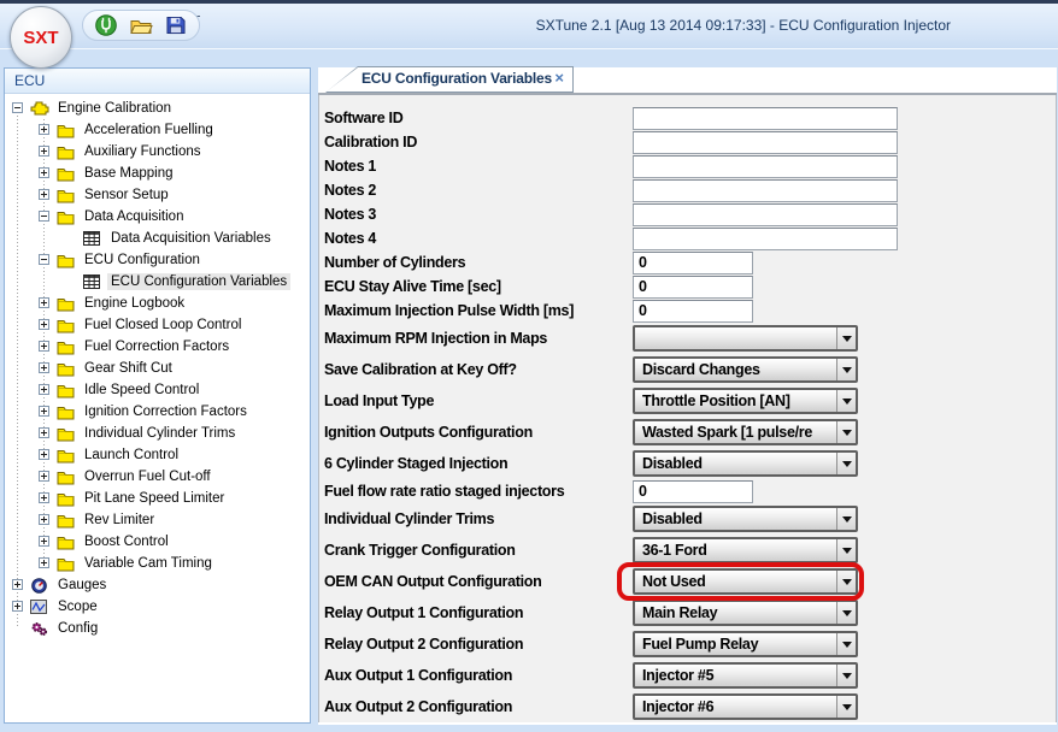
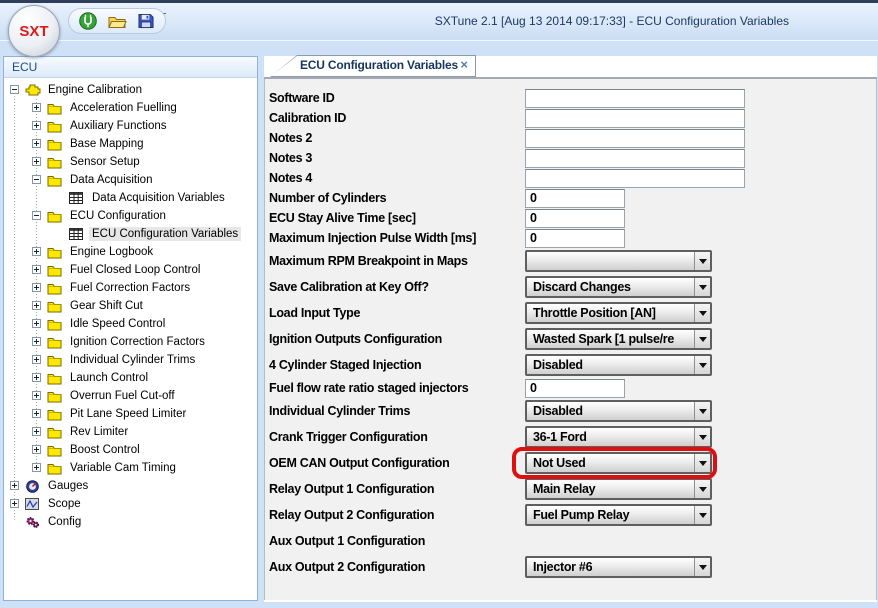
- SXTune 2.1 [Aug 13 2014 09:17:33] - ECU Configuration Injector
+ SXTune 2.1 [Aug 13 2014 09:17:33] - ECU Configuration Variables
  SXT
  ECU
  Engine Calibration
  Acceleration Fuelling
  Auxiliary Functions
  Base Mapping
  Sensor Setup
  Data Acquisition
  Data Acquisition Variables
  ECU Configuration
  ECU Configuration Variables
  Engine Logbook
  Fuel Closed Loop Control
  Fuel Correction Factors
  Gear Shift Cut
  Idle Speed Control
  Ignition Correction Factors
  Individual Cylinder Trims
  Launch Control
  Overrun Fuel Cut-off
  Pit Lane Speed Limiter
  Rev Limiter
  Boost Control
  Variable Cam Timing
  Gauges
  Scope
  Config
  ECU Configuration Variables
  ×
  Software ID
  Calibration ID
- Notes 1
  Notes 2
  Notes 3
  Notes 4
  Number of Cylinders
  0
  ECU Stay Alive Time [sec]
  0
  Maximum Injection Pulse Width [ms]
  0
- Maximum RPM Injection in Maps
+ Maximum RPM Breakpoint in Maps
  Save Calibration at Key Off?
  Discard Changes
  Load Input Type
  Throttle Position [AN]
  Ignition Outputs Configuration
  Wasted Spark [1 pulse/re
- 6 Cylinder Staged Injection
+ 4 Cylinder Staged Injection
  Disabled
  Fuel flow rate ratio staged injectors
  0
  Individual Cylinder Trims
  Disabled
  Crank Trigger Configuration
  36-1 Ford
  OEM CAN Output Configuration
  Not Used
  Relay Output 1 Configuration
  Main Relay
  Relay Output 2 Configuration
  Fuel Pump Relay
  Aux Output 1 Configuration
- Injector #5
  Aux Output 2 Configuration
  Injector #6
